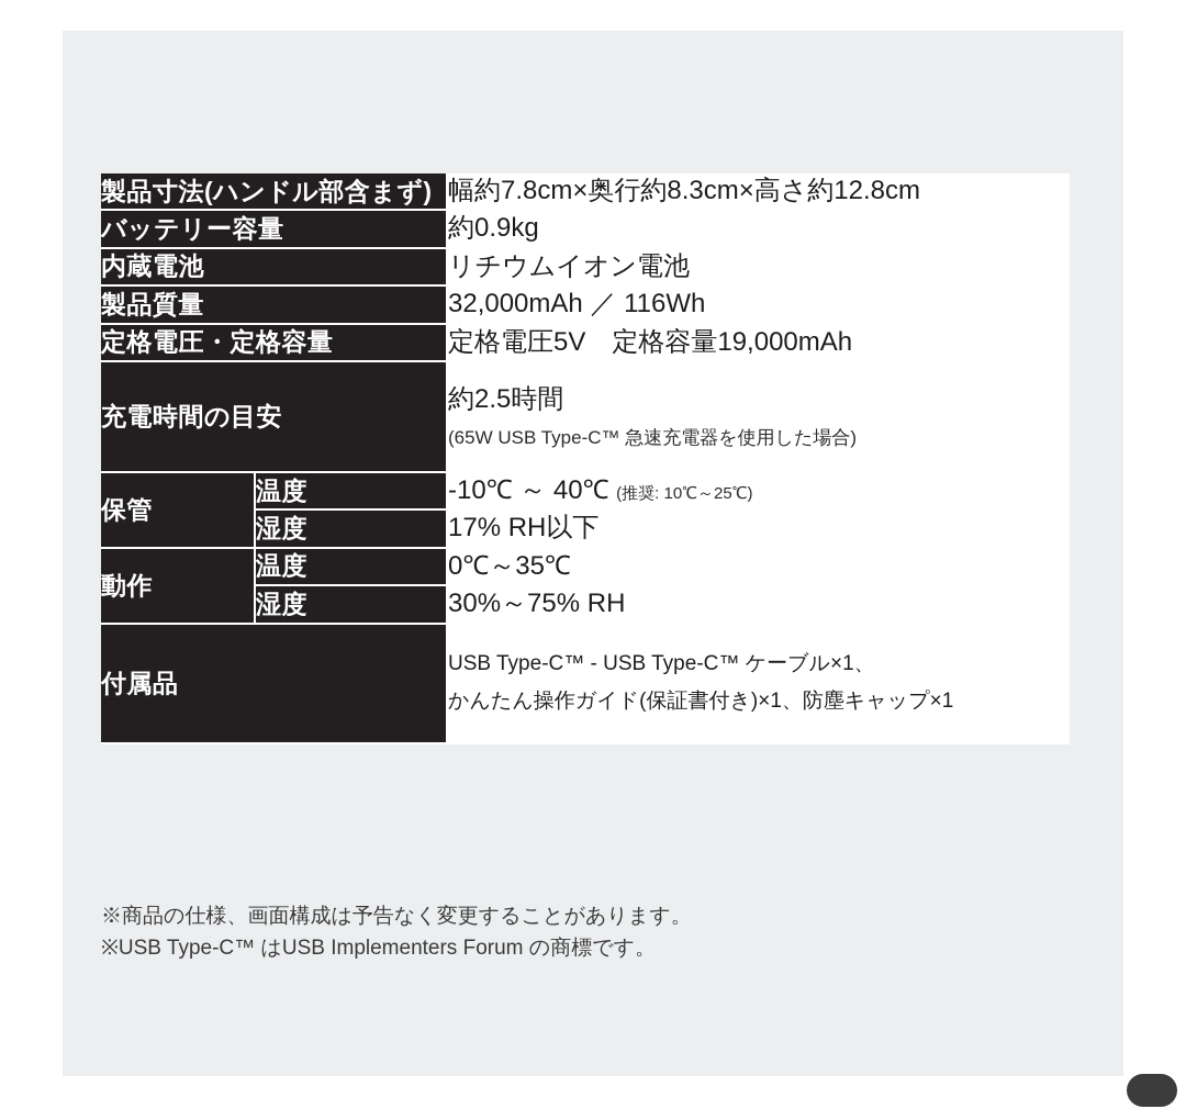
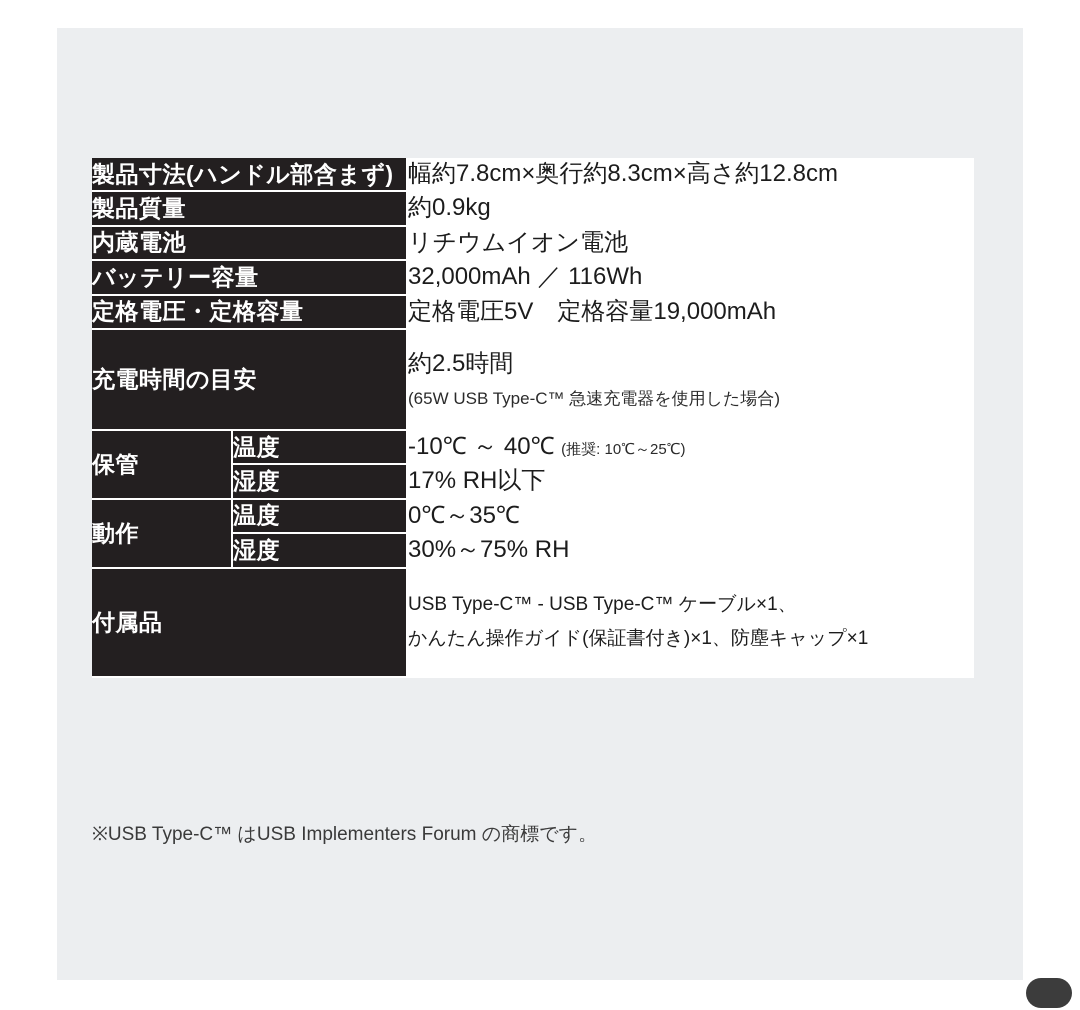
  製品寸法(ハンドル部含まず)	幅約7.8cm×奥行約8.3cm×高さ約12.8cm
- バッテリー容量	約0.9kg
+ 製品質量	約0.9kg
  内蔵電池	リチウムイオン電池
- 製品質量	32,000mAh ／ 116Wh
+ バッテリー容量	32,000mAh ／ 116Wh
  定格電圧・定格容量	定格電圧5V 定格容量19,000mAh
  充電時間の目安	約2.5時間 (65W USB Type-C™ 急速充電器を使用した場合)
  保管	温度	-10℃ ～ 40℃ (推奨: 10℃～25℃)
  湿度	17% RH以下
  動作	温度	0℃～35℃
  湿度	30%～75% RH
  付属品	USB Type-C™ - USB Type-C™ ケーブル×1、 かんたん操作ガイド(保証書付き)×1、防塵キャップ×1
- ※商品の仕様、画面構成は予告なく変更することがあります。
  ※USB Type-C™ はUSB Implementers Forum の商標です。
